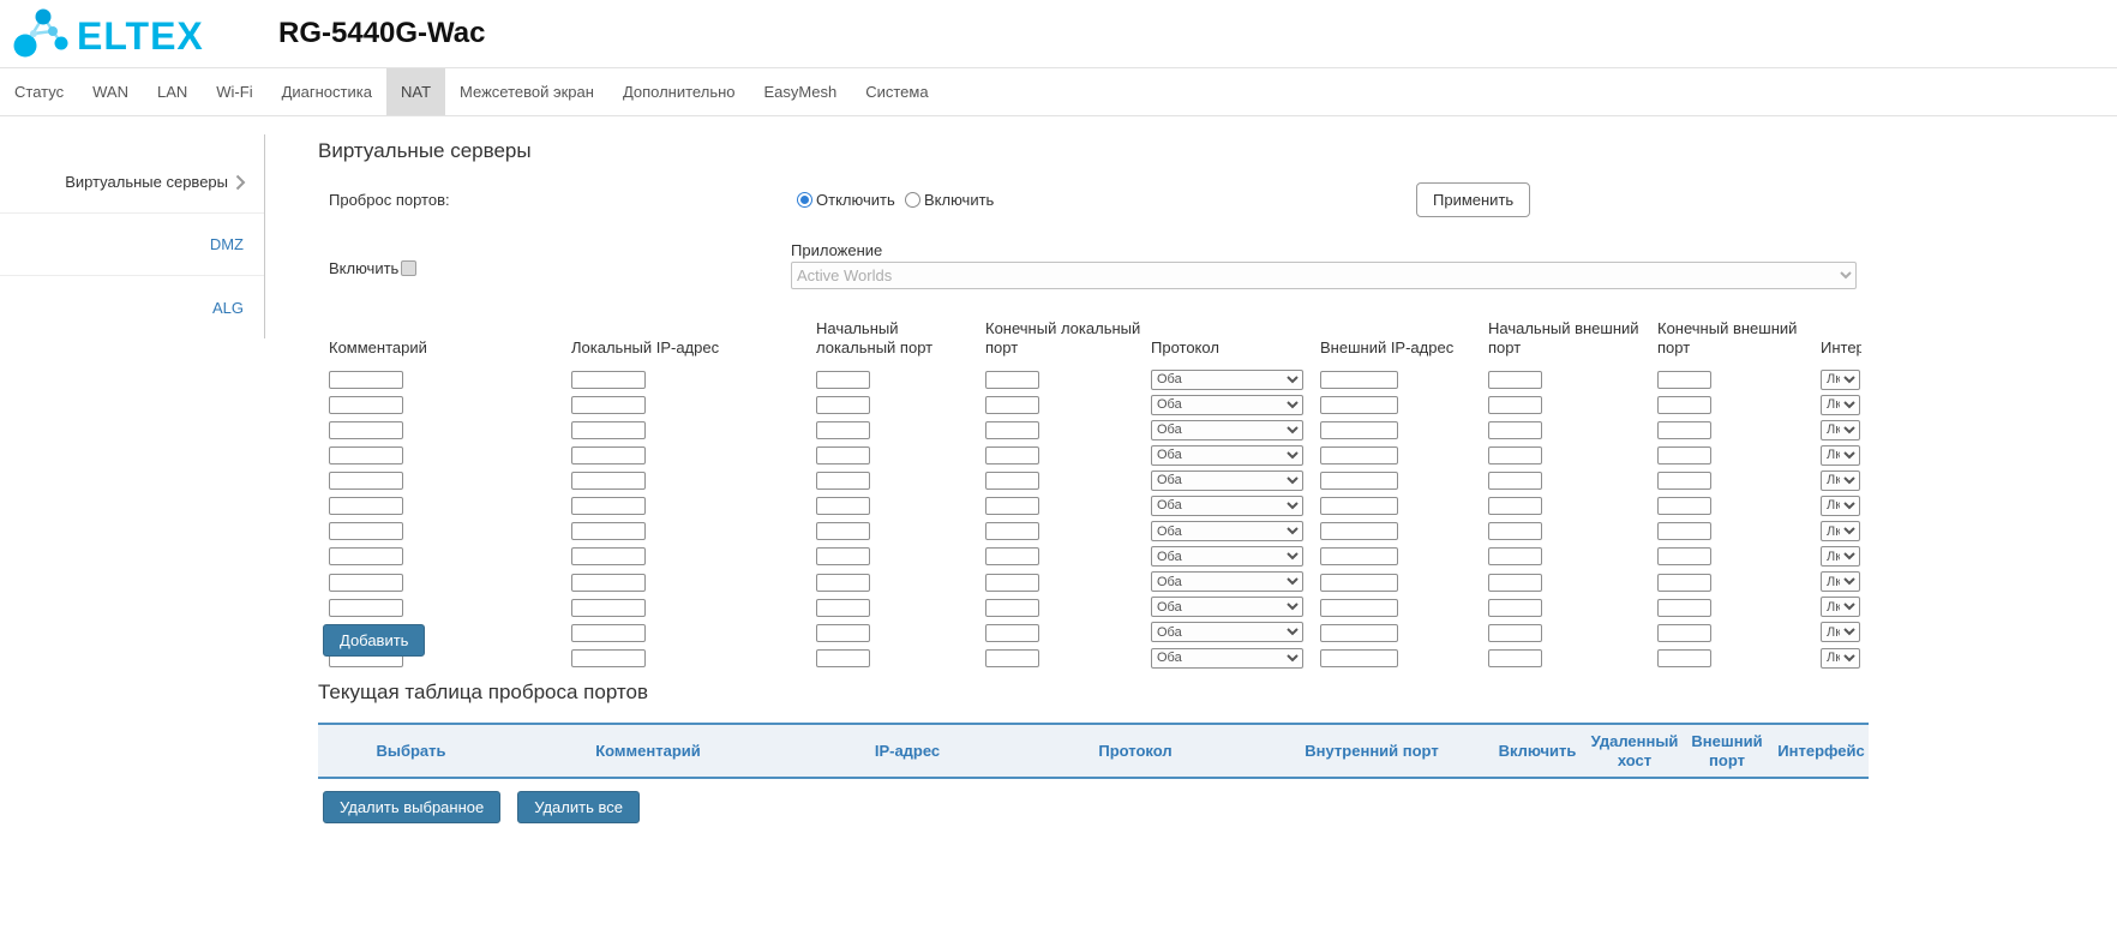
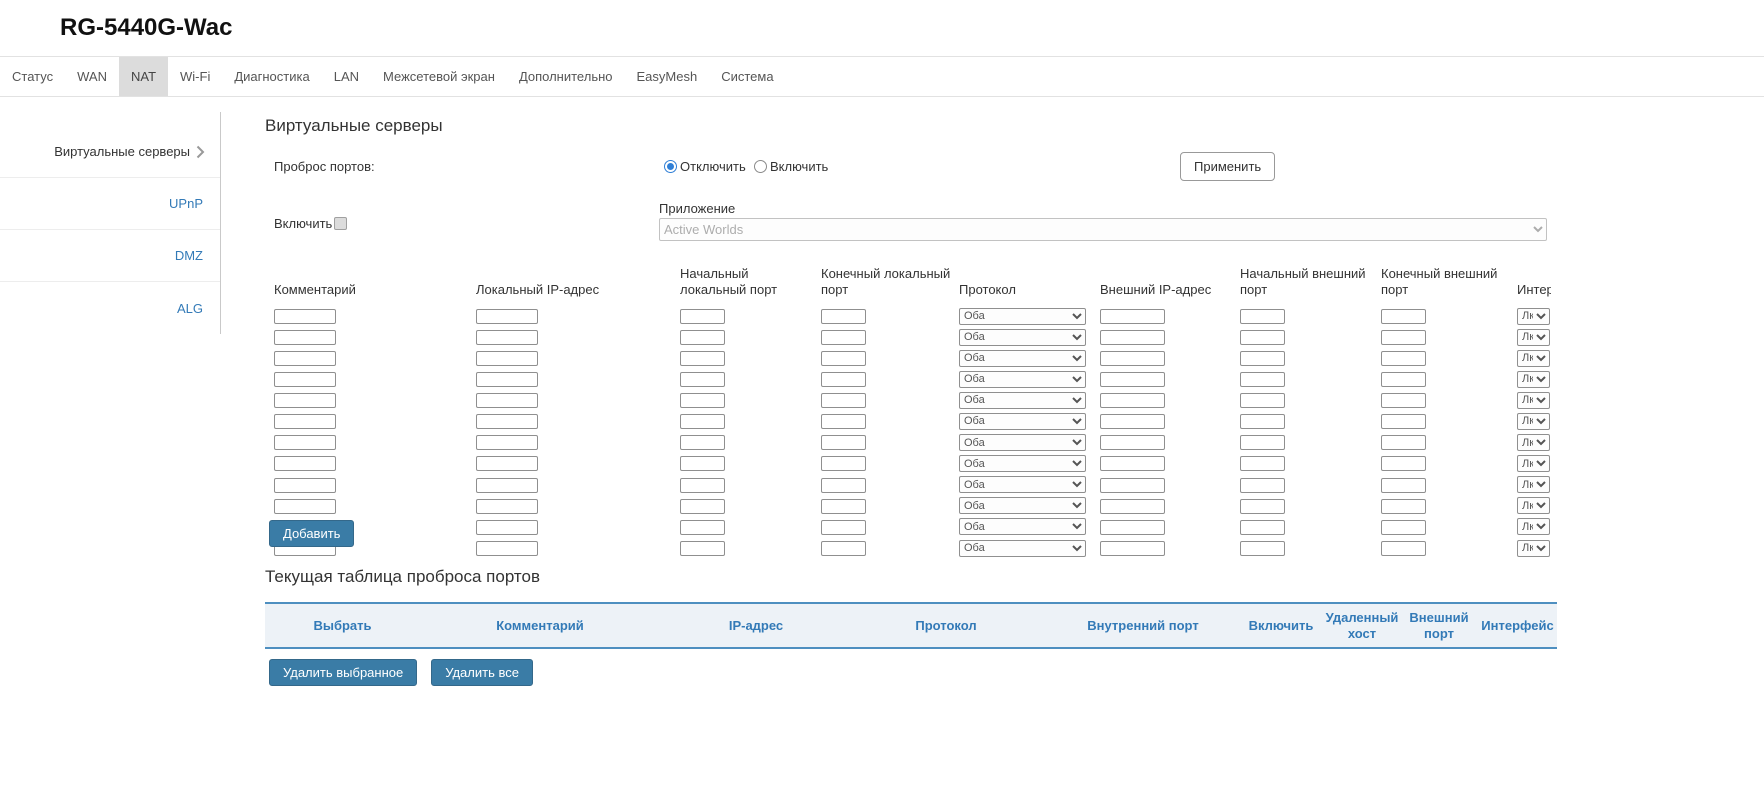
- ELTEX
  RG-5440G-Wac
  Статус
  WAN
- LAN
+ NAT
  Wi-Fi
  Диагностика
- NAT
+ LAN
  Межсетевой экран
  Дополнительно
  EasyMesh
  Система
  Виртуальные серверы
+ UPnP
  DMZ
  ALG
  Виртуальные серверы
  Проброс портов:
  Отключить
  Включить
  Применить
  Включить
  Приложение
  Active Worlds
  Комментарий
  Локальный IP-адрес
  Начальный локальный порт
  Конечный локальный порт
  Протокол
  Внешний IP-адрес
  Начальный внешний порт
  Конечный внешний порт
  Оба
  Лк
  Оба
  Лк
  Оба
  Лк
  Оба
  Лк
  Оба
  Лк
  Оба
  Лк
  Оба
  Лк
  Оба
  Лк
  Оба
  Лк
  Оба
  Лк
  Оба
  Лк
  Оба
  Лк
  Добавить
  Текущая таблица проброса портов
  Выбрать
  Комментарий
  IP-адрес
  Протокол
  Внутренний порт
  Включить
  Удаленный хост
  Внешний порт
  Интерфейс
  Удалить выбранное
  Удалить все
